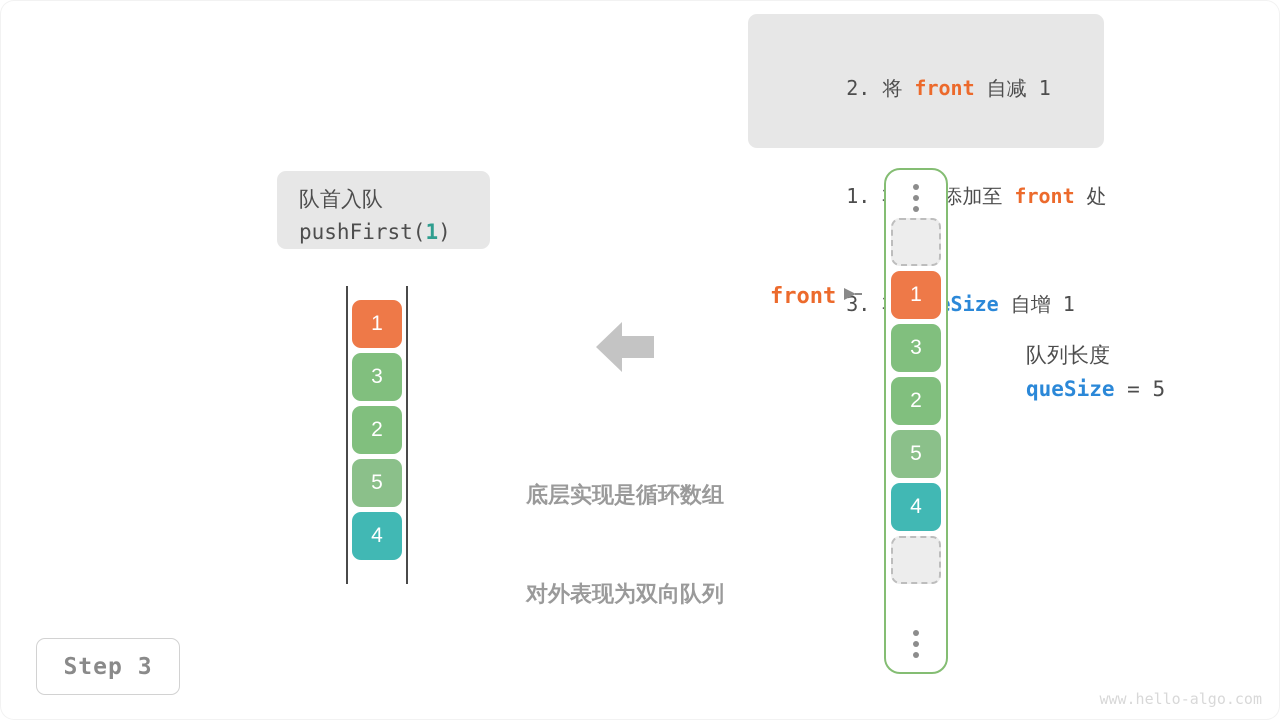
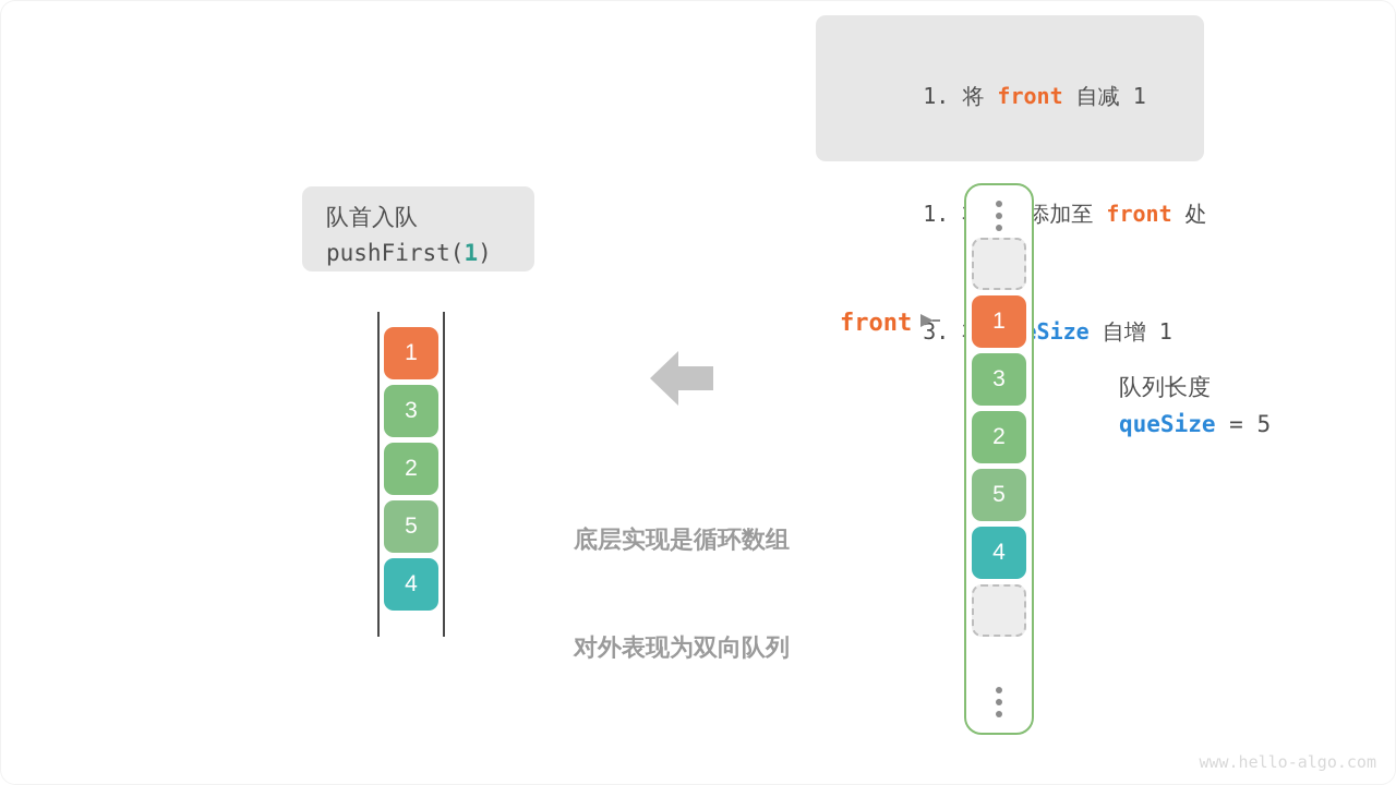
- 2. 将 front 自减 1
+ 1. 将 front 自减 1
  1. 添加至 front 处
  队首入队
  pushFirst(1)
  1
  3
  2
  5
  4
  底层实现是循环数组
  对外表现为双向队列
  1
  3
  2
  5
  4
  front
  队列长度
  queSize = 5
- Step 3
  www.hello-algo.com
